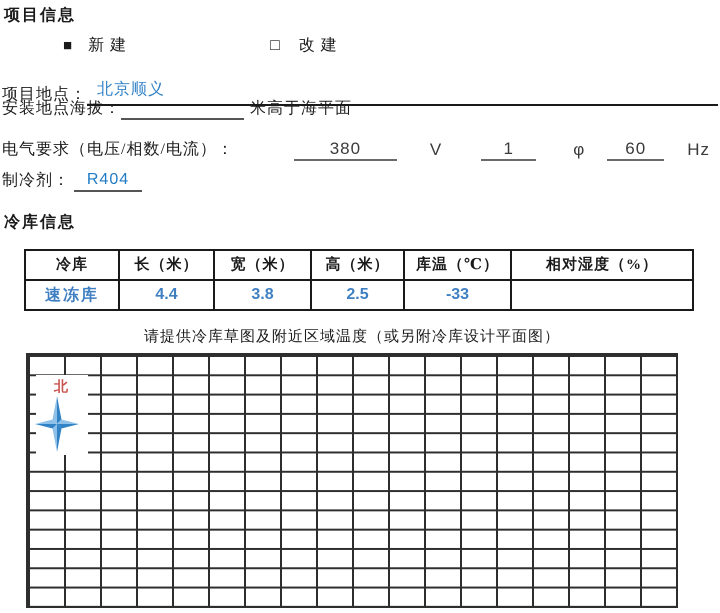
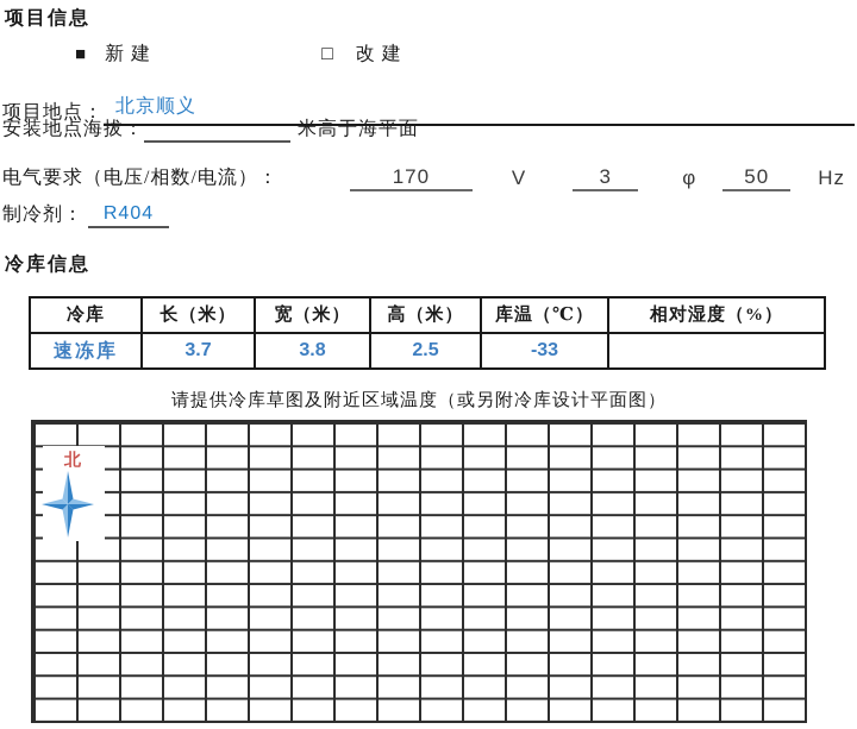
  项目信息
  ■
  新建
  □
  改建
  项目地点：
  北京顺义
  安装地点海拔：
  米高于海平面
  电气要求（电压/相数/电流）：
- 380
+ 170
  V
- 1
+ 3
  φ
- 60
+ 50
  Hz
  制冷剂：
  R404
  冷库信息
  冷库	长（米）	宽（米）	高（米）	库温（℃）	相对湿度（%）
- 速冻库	4.4	3.8	2.5	-33
+ 速冻库	3.7	3.8	2.5	-33
  请提供冷库草图及附近区域温度（或另附冷库设计平面图）
  北
